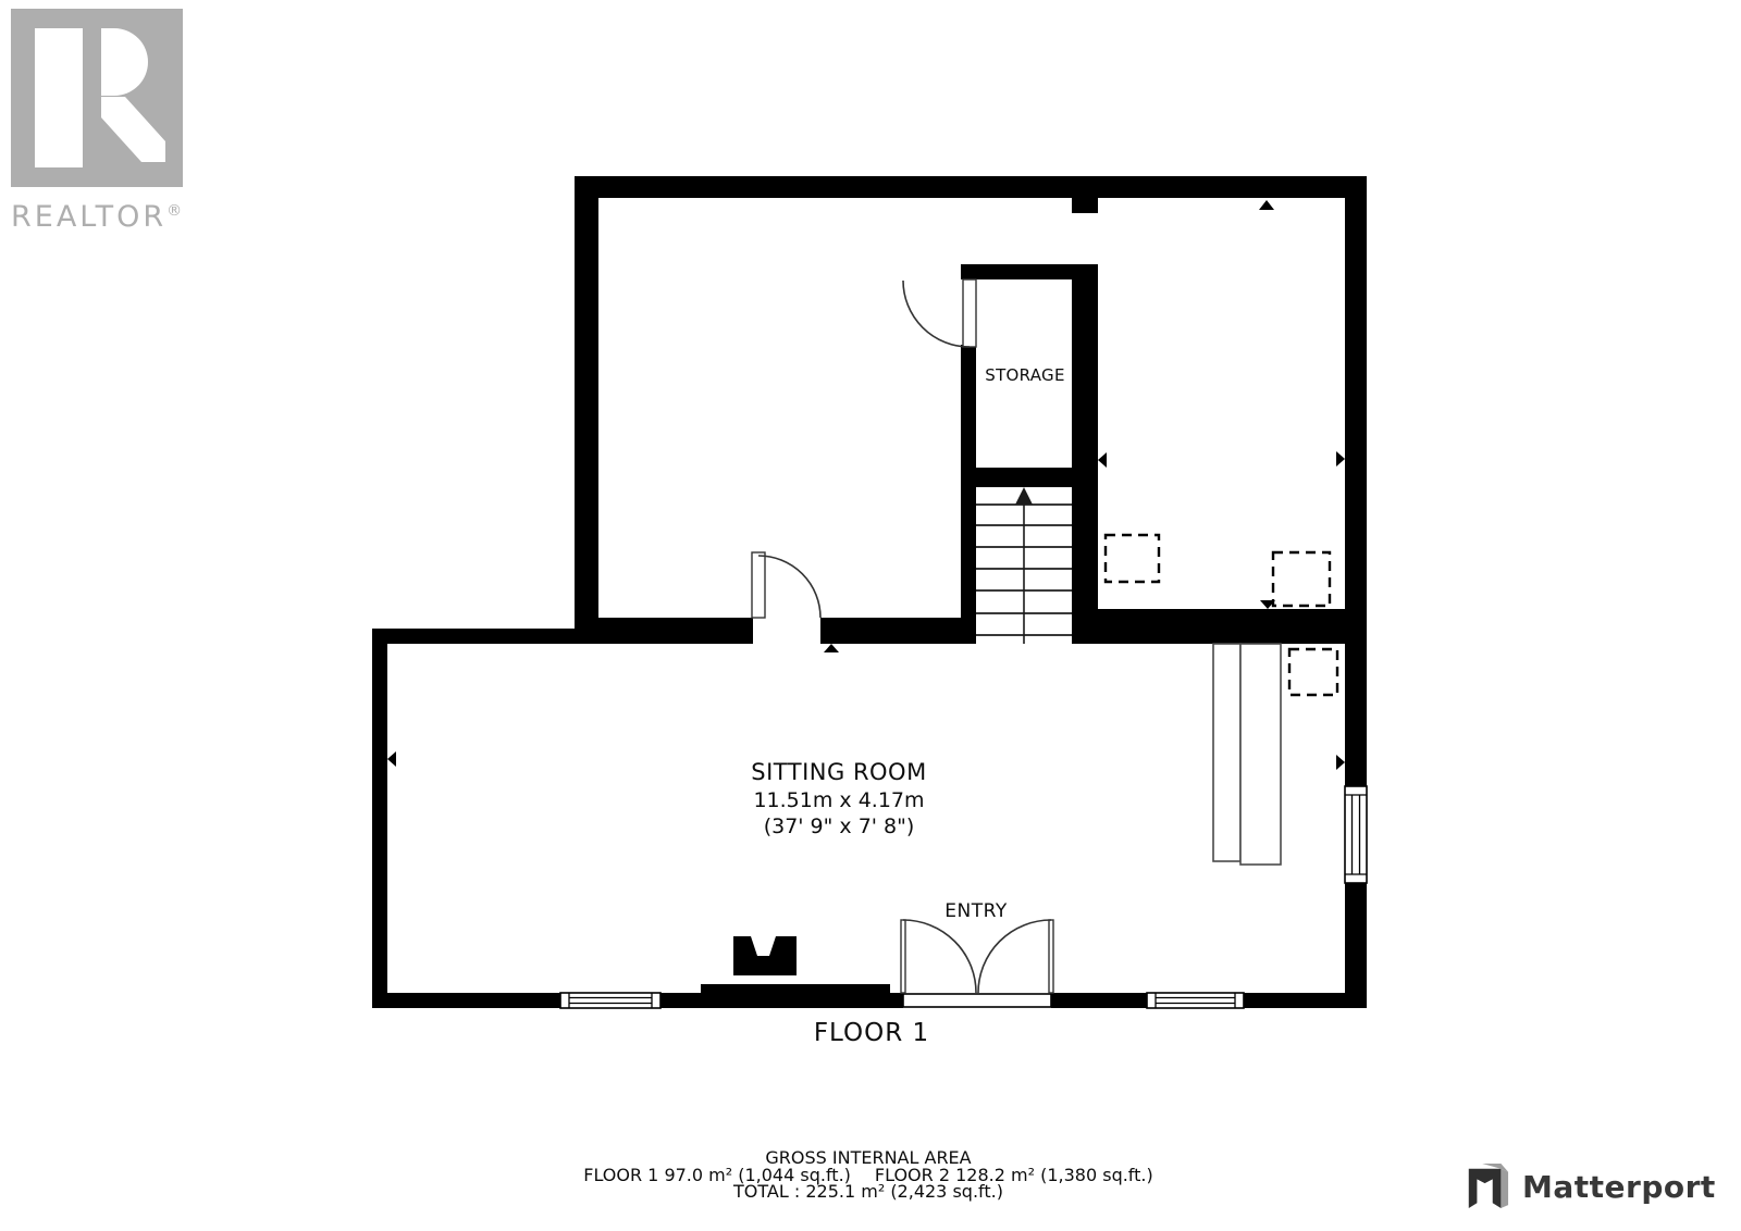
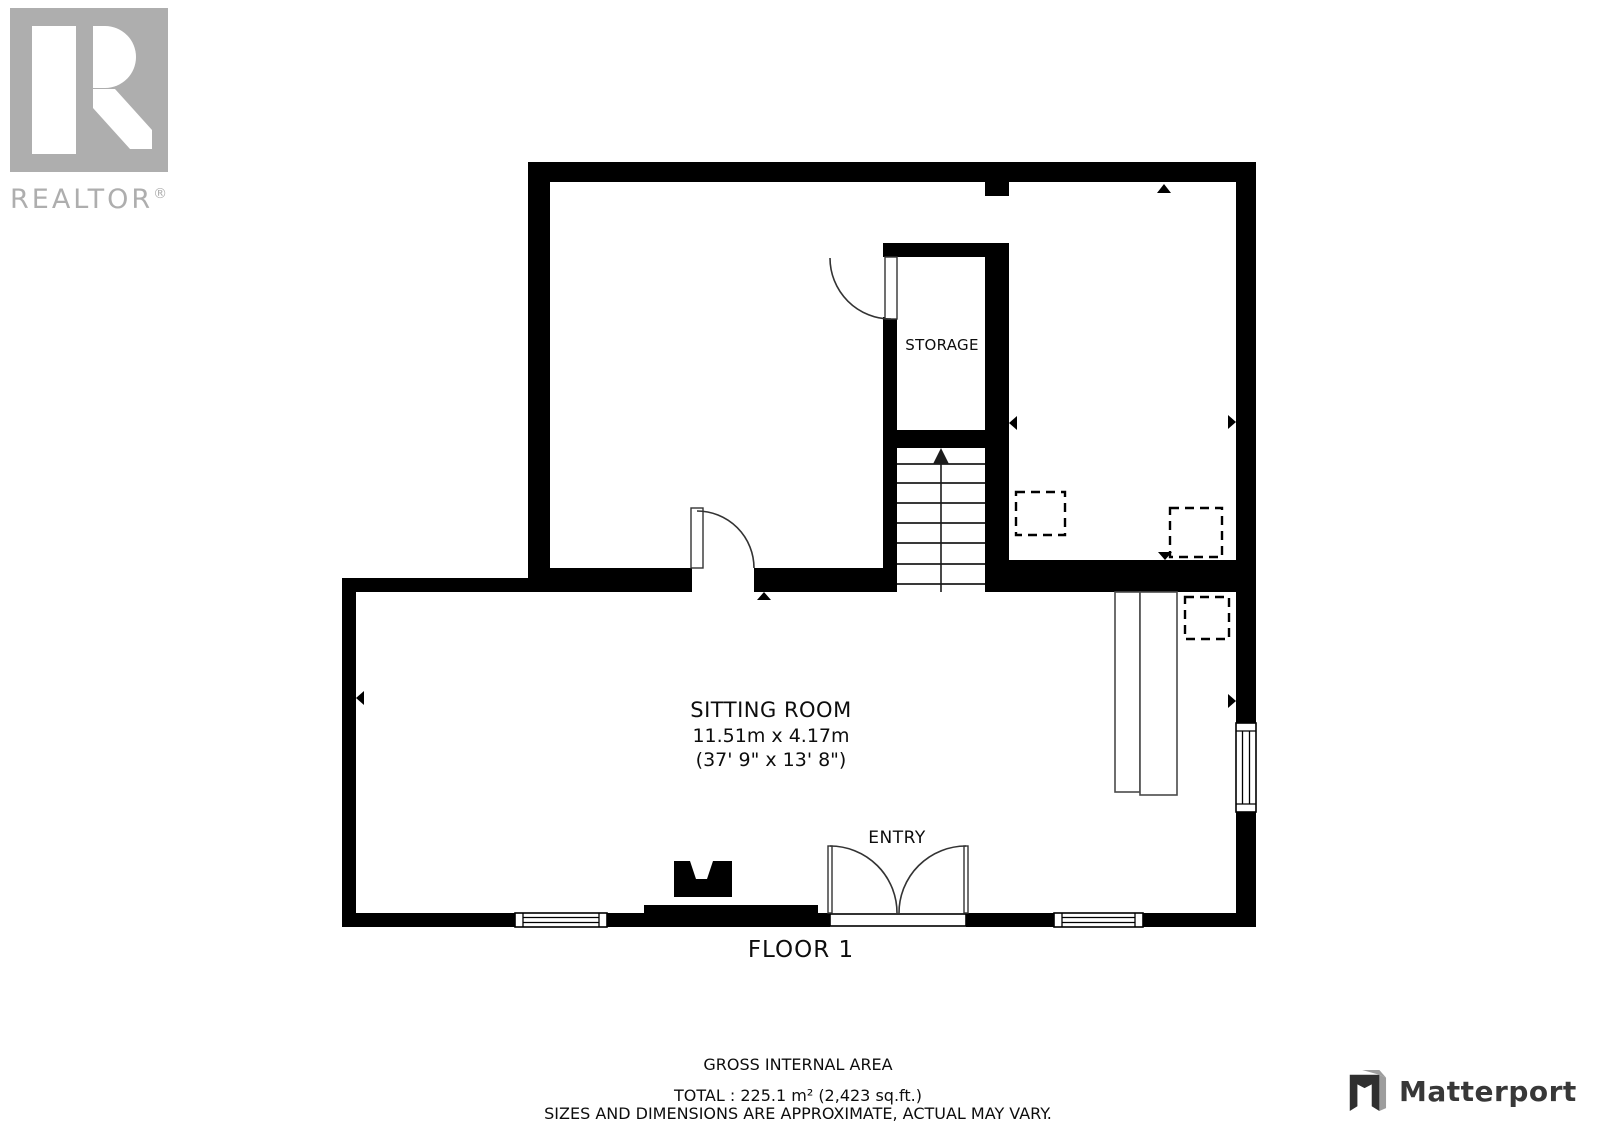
  REALTOR®
  STORAGE
  SITTING ROOM
  11.51m x 4.17m
- (37' 9" x 7' 8")
+ (37' 9" x 13' 8")
  ENTRY
  FLOOR 1
  GROSS INTERNAL AREA
- FLOOR 1 97.0 m² (1,044 sq.ft.) FLOOR 2 128.2 m² (1,380 sq.ft.)
  TOTAL : 225.1 m² (2,423 sq.ft.)
+ SIZES AND DIMENSIONS ARE APPROXIMATE, ACTUAL MAY VARY.
  Matterport
